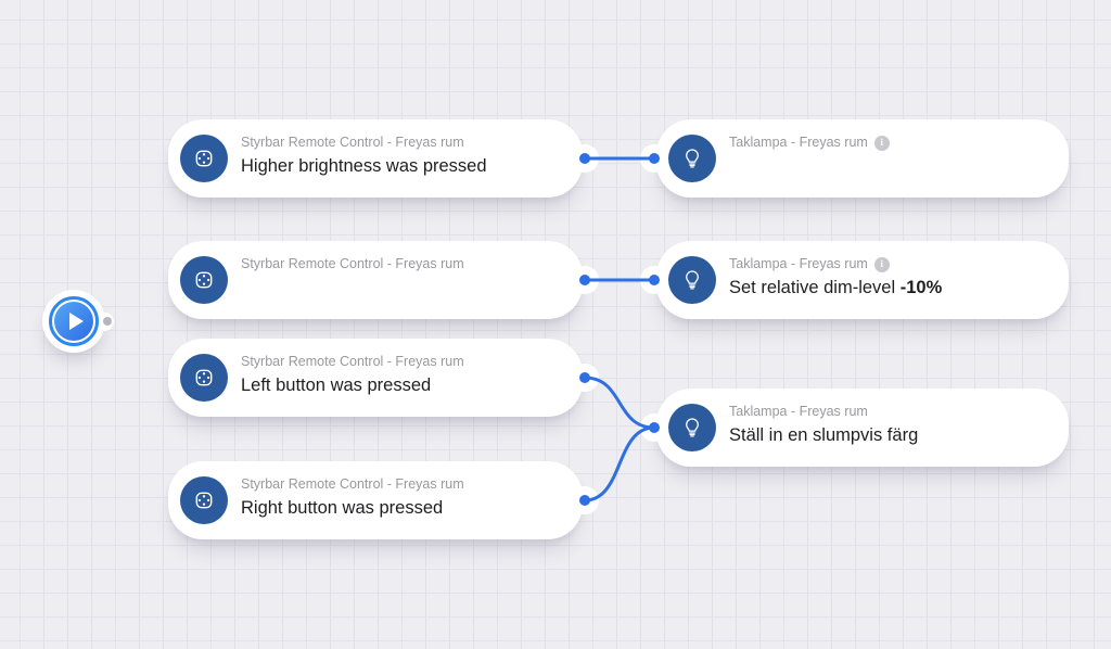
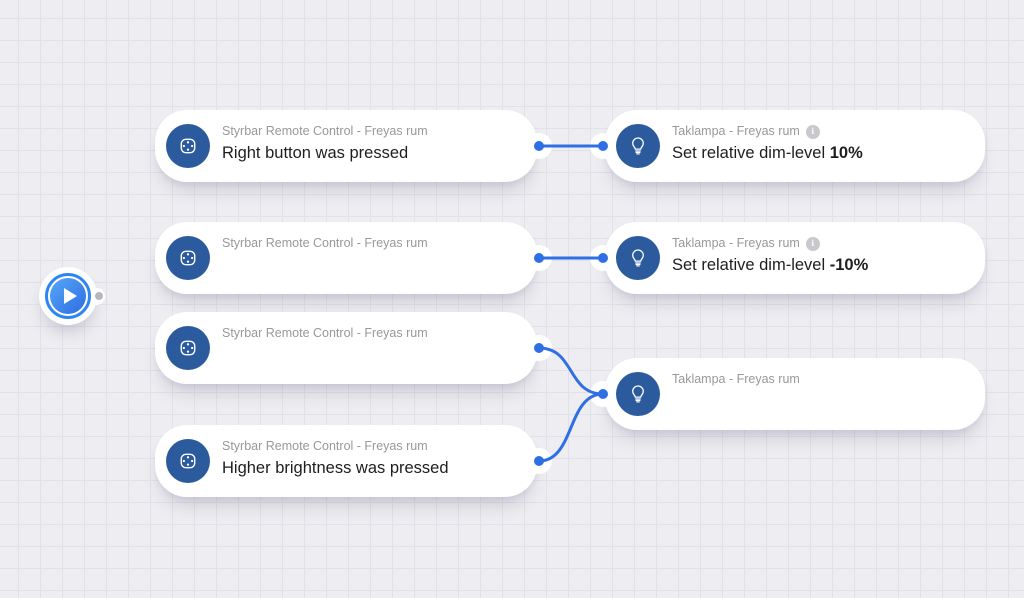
  Styrbar Remote Control - Freyas rum
- Higher brightness was pressed
+ Right button was pressed
  Styrbar Remote Control - Freyas rum
  Styrbar Remote Control - Freyas rum
- Left button was pressed
  Styrbar Remote Control - Freyas rum
- Right button was pressed
+ Higher brightness was pressed
  Taklampa - Freyas rum
  i
+ Set relative dim-level 10%
  Taklampa - Freyas rum
  i
  Set relative dim-level -10%
  Taklampa - Freyas rum
- Ställ in en slumpvis färg
